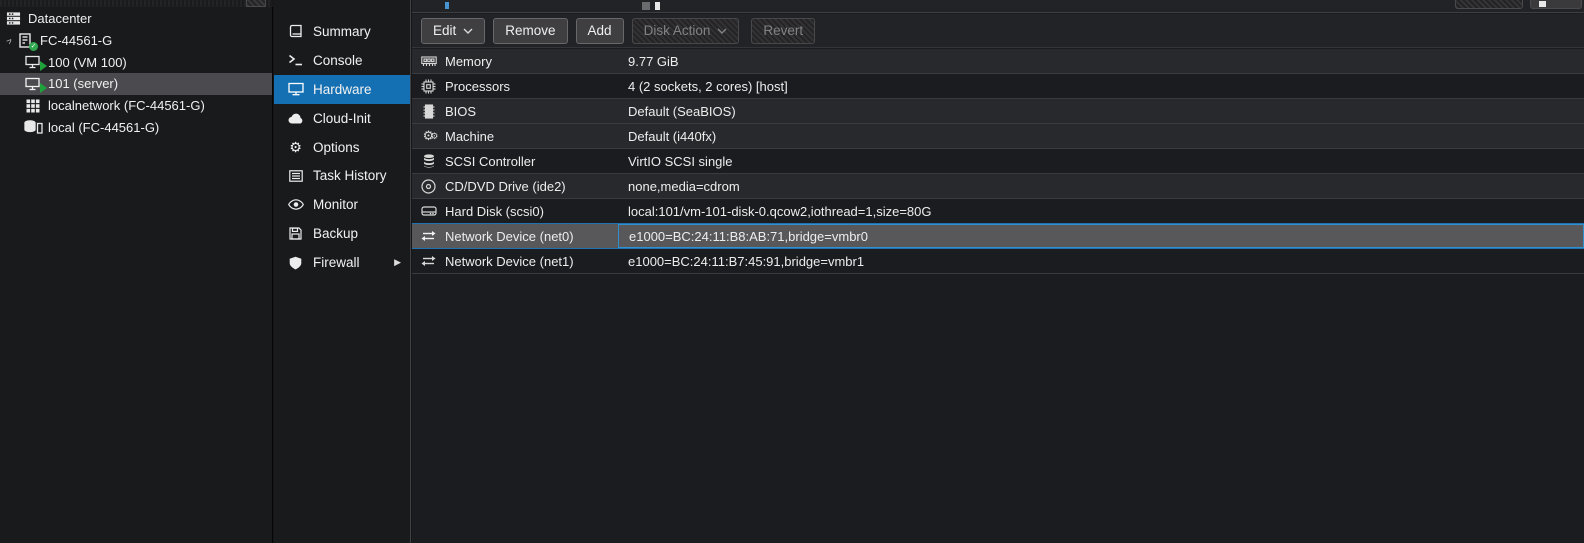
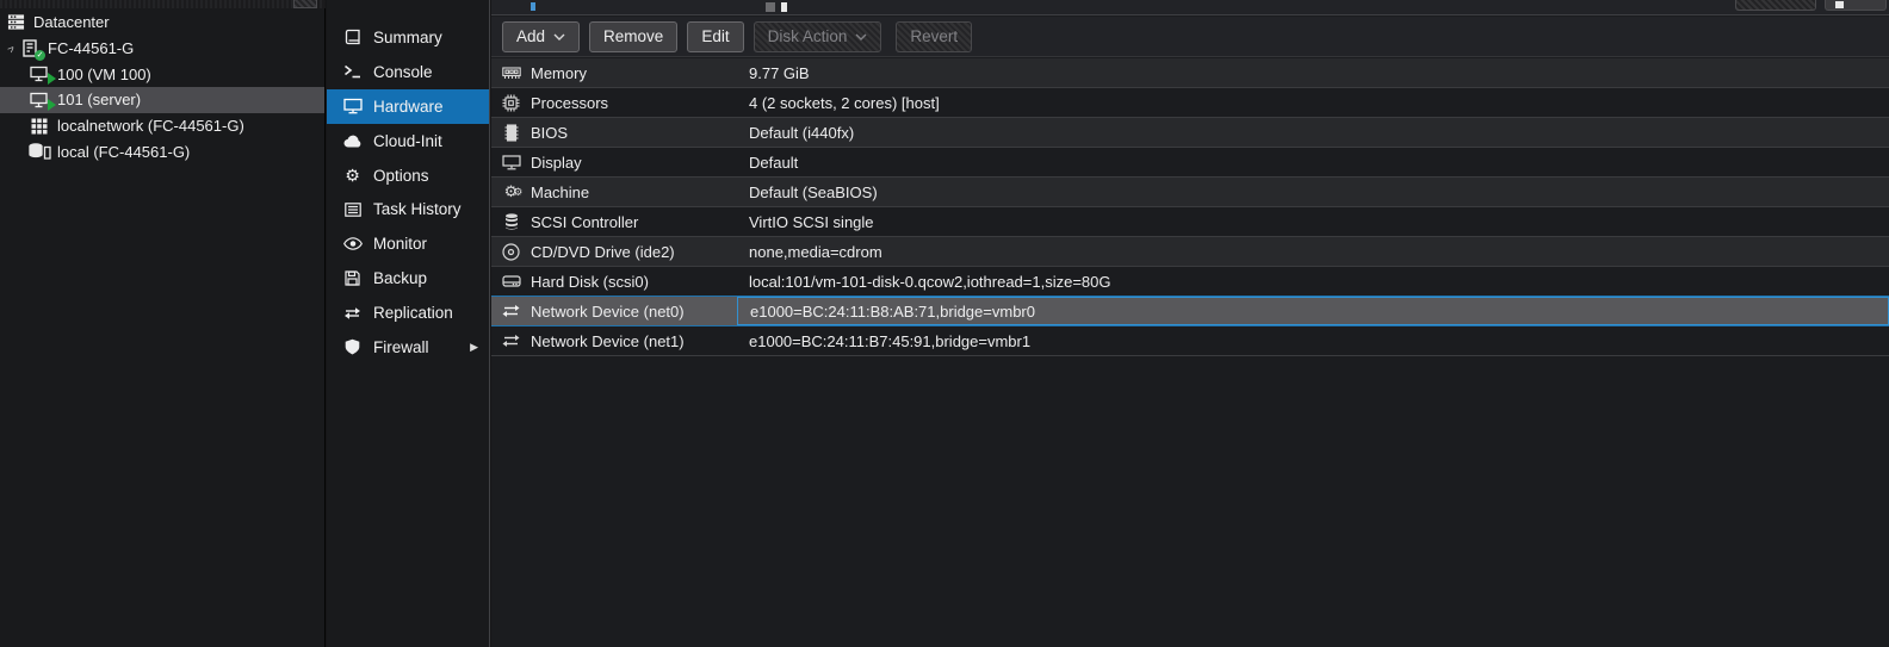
  Datacenter
  FC-44561-G
  100 (VM 100)
  101 (server)
  localnetwork (FC-44561-G)
  local (FC-44561-G)
  Summary
  Console
  Hardware
  Cloud-Init
  ⚙
  Options
  Task History
  Monitor
  Backup
+ Replication
  Firewall
  ▶
- Edit
+ Add
  Remove
- Add
+ Edit
  Disk Action
  Revert
  Memory
  9.77 GiB
  Processors
  4 (2 sockets, 2 cores) [host]
  BIOS
- Default (SeaBIOS)
+ Default (i440fx)
+ Display
+ Default
  ⚙
  ⚙
  Machine
- Default (i440fx)
+ Default (SeaBIOS)
  SCSI Controller
  VirtIO SCSI single
  CD/DVD Drive (ide2)
  none,media=cdrom
  Hard Disk (scsi0)
  local:101/vm-101-disk-0.qcow2,iothread=1,size=80G
  Network Device (net0)
  e1000=BC:24:11:B8:AB:71,bridge=vmbr0
  Network Device (net1)
  e1000=BC:24:11:B7:45:91,bridge=vmbr1
